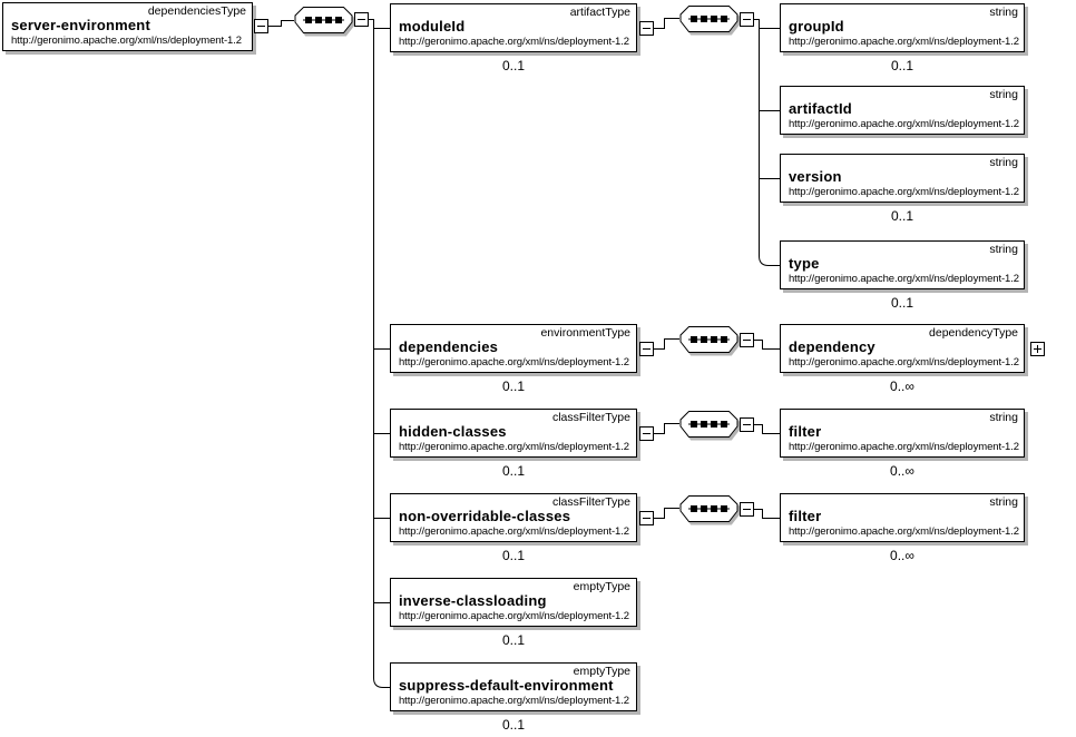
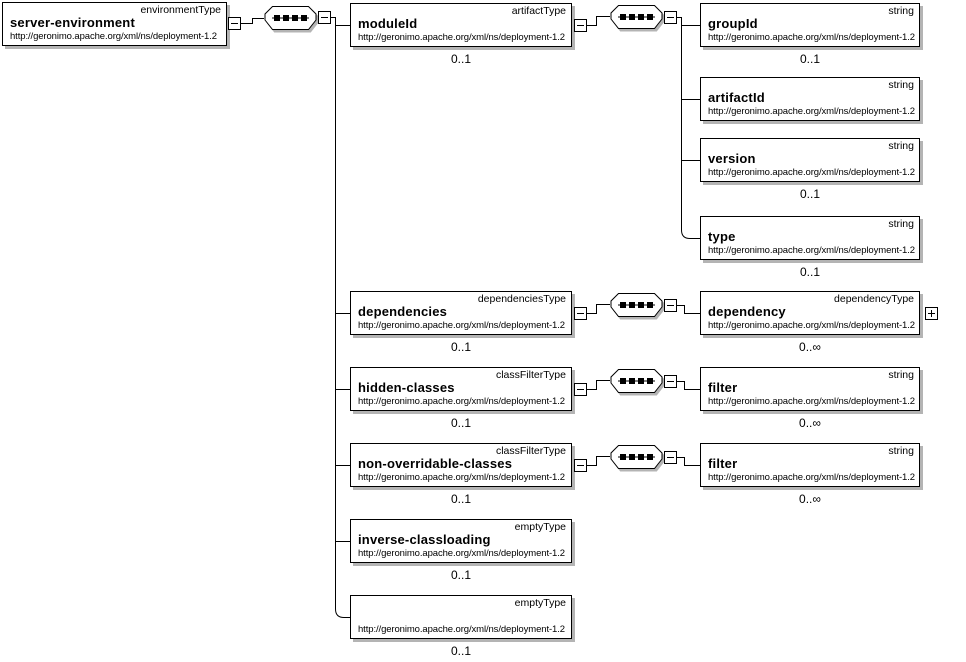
- dependenciesType
+ environmentType
  server-environment
  http://geronimo.apache.org/xml/ns/deployment-1.2
  artifactType
  moduleId
  http://geronimo.apache.org/xml/ns/deployment-1.2
  0..1
- environmentType
+ dependenciesType
  dependencies
  http://geronimo.apache.org/xml/ns/deployment-1.2
  0..1
  classFilterType
  hidden-classes
  http://geronimo.apache.org/xml/ns/deployment-1.2
  0..1
  classFilterType
  non-overridable-classes
  http://geronimo.apache.org/xml/ns/deployment-1.2
  0..1
  emptyType
  inverse-classloading
  http://geronimo.apache.org/xml/ns/deployment-1.2
  0..1
  emptyType
- suppress-default-environment
  http://geronimo.apache.org/xml/ns/deployment-1.2
  0..1
  string
  groupId
  http://geronimo.apache.org/xml/ns/deployment-1.2
  0..1
  string
  artifactId
  http://geronimo.apache.org/xml/ns/deployment-1.2
  string
  version
  http://geronimo.apache.org/xml/ns/deployment-1.2
  0..1
  string
  type
  http://geronimo.apache.org/xml/ns/deployment-1.2
  0..1
  dependencyType
  dependency
  http://geronimo.apache.org/xml/ns/deployment-1.2
  0..∞
  string
  filter
  http://geronimo.apache.org/xml/ns/deployment-1.2
  0..∞
  string
  filter
  http://geronimo.apache.org/xml/ns/deployment-1.2
  0..∞
